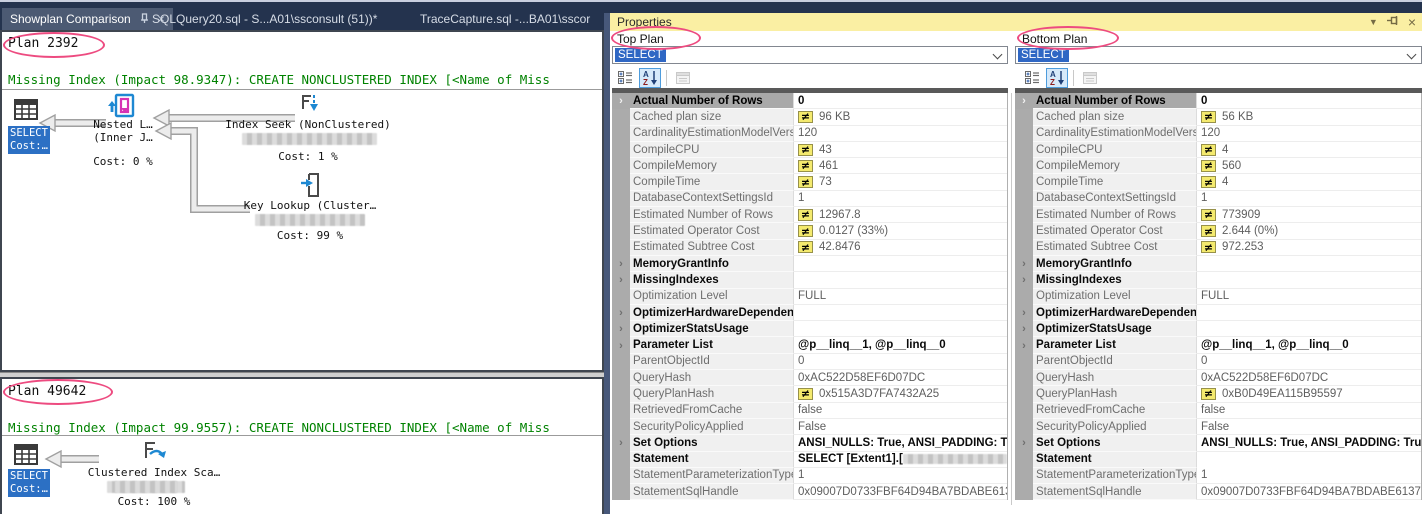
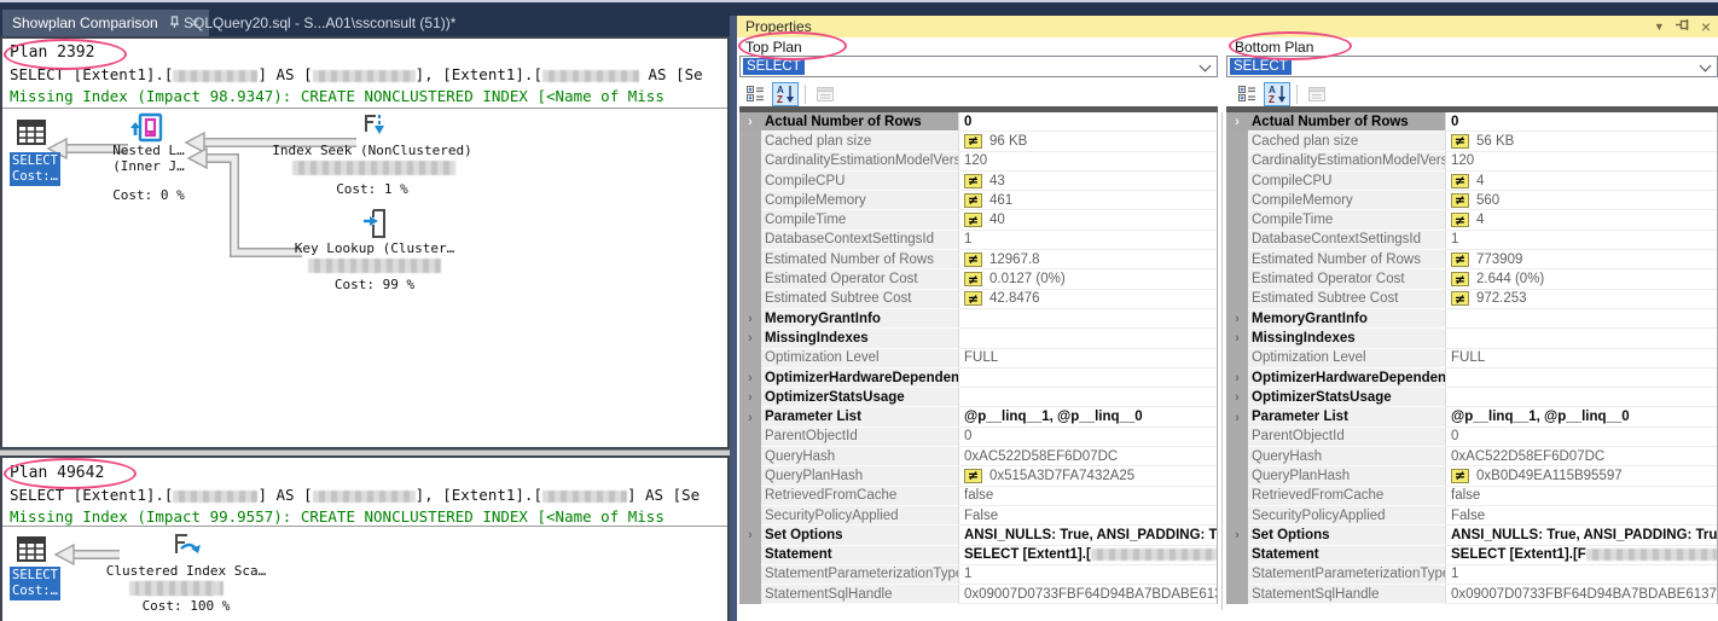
  Showplan Comparison
  ×
  SQLQuery20.sql - S...A01\ssconsult (51))*
- TraceCapture.sql -...BA01\sscor
  Plan 2392
+ SELECT [Extent1].[ ] AS [ ], [Extent1].[ AS [Se
  Missing Index (Impact 98.9347): CREATE NONCLUSTERED INDEX [<Name of Miss
  SELECT
  Cost:…
  Nested L…
  (Inner J…
  Cost: 0 %
  Index Seek (NonClustered)
  Cost: 1 %
  Key Lookup (Cluster…
  Cost: 99 %
  Plan 49642
+ SELECT [Extent1].[ ] AS [ ], [Extent1].[ ] AS [Se
  Missing Index (Impact 99.9557): CREATE NONCLUSTERED INDEX [<Name of Miss
  SELECT
  Cost:…
  Clustered Index Sca…
  Cost: 100 %
  Properties
  ▼
  ×
  Top Plan
  Bottom Plan
  SELECT
  SELECT
  A
  Z
  A
  Z
  ›
  Actual Number of Rows
  0
  Cached plan size
  ≠
  96 KB
  CardinalityEstimationModelVers
  120
  CompileCPU
  ≠
  43
  CompileMemory
  ≠
  461
  CompileTime
  ≠
- 73
+ 40
  DatabaseContextSettingsId
  1
  Estimated Number of Rows
  ≠
  12967.8
  Estimated Operator Cost
  ≠
- 0.0127 (33%)
+ 0.0127 (0%)
  Estimated Subtree Cost
  ≠
  42.8476
  ›
  MemoryGrantInfo
  ›
  MissingIndexes
  Optimization Level
  FULL
  ›
  ›
  OptimizerStatsUsage
  ›
  Parameter List
  @p__linq__1, @p__linq__0
  ParentObjectId
  0
  QueryHash
  0xAC522D58EF6D07DC
  QueryPlanHash
  ≠
  0x515A3D7FA7432A25
  RetrievedFromCache
  false
  SecurityPolicyApplied
  False
  ›
  Set Options
  ANSI_NULLS: True, ANSI_PADDING: T
  Statement
  SELECT [Extent1].[
  StatementParameterizationTyp
  1
  StatementSqlHandle
  0x09007D0733FBF64D94BA7BDABE61
  ›
  Actual Number of Rows
  0
  Cached plan size
  ≠
  56 KB
  CardinalityEstimationModelVers
  120
  CompileCPU
  ≠
  4
  CompileMemory
  ≠
  560
  CompileTime
  ≠
  4
  DatabaseContextSettingsId
  1
  Estimated Number of Rows
  ≠
  773909
  Estimated Operator Cost
  ≠
  2.644 (0%)
  Estimated Subtree Cost
  ≠
  972.253
  ›
  MemoryGrantInfo
  ›
  MissingIndexes
  Optimization Level
  FULL
  ›
  ›
  OptimizerStatsUsage
  ›
  Parameter List
  @p__linq__1, @p__linq__0
  ParentObjectId
  0
  QueryHash
  0xAC522D58EF6D07DC
  QueryPlanHash
  ≠
  0xB0D49EA115B95597
  RetrievedFromCache
  false
  SecurityPolicyApplied
  False
  ›
  Set Options
  ANSI_NULLS: True, ANSI_PADDING: Tru
  Statement
+ SELECT [Extent1].[F
  StatementParameterizationTyp
  1
  StatementSqlHandle
  0x09007D0733FBF64D94BA7BDABE6137
